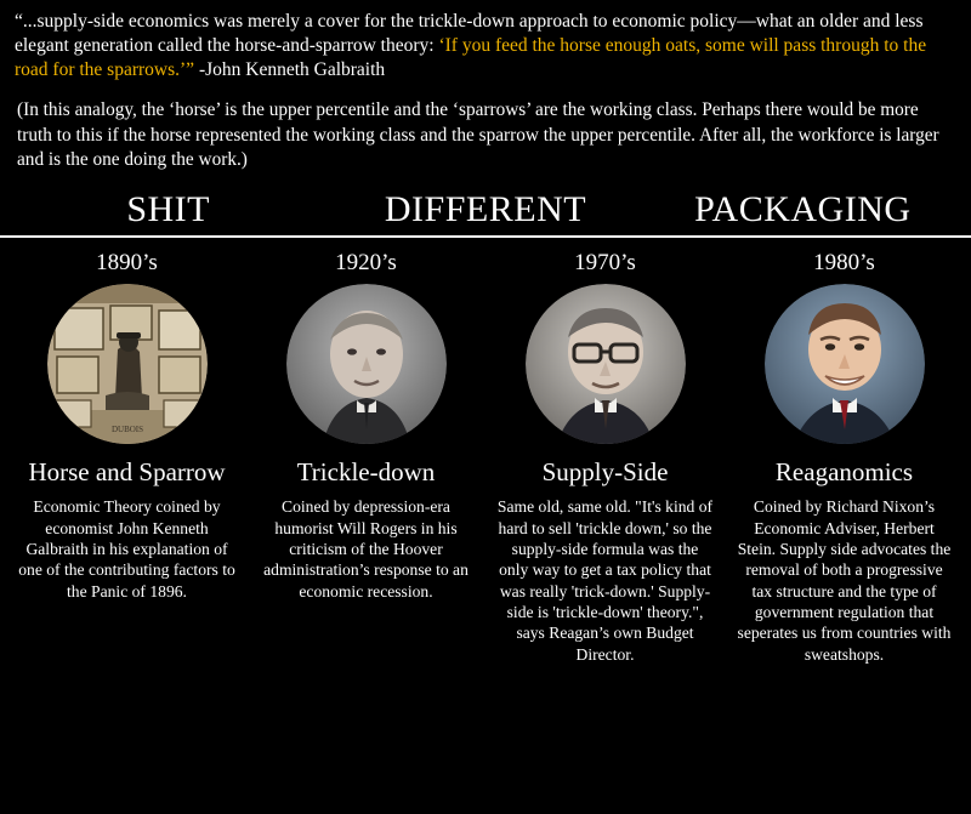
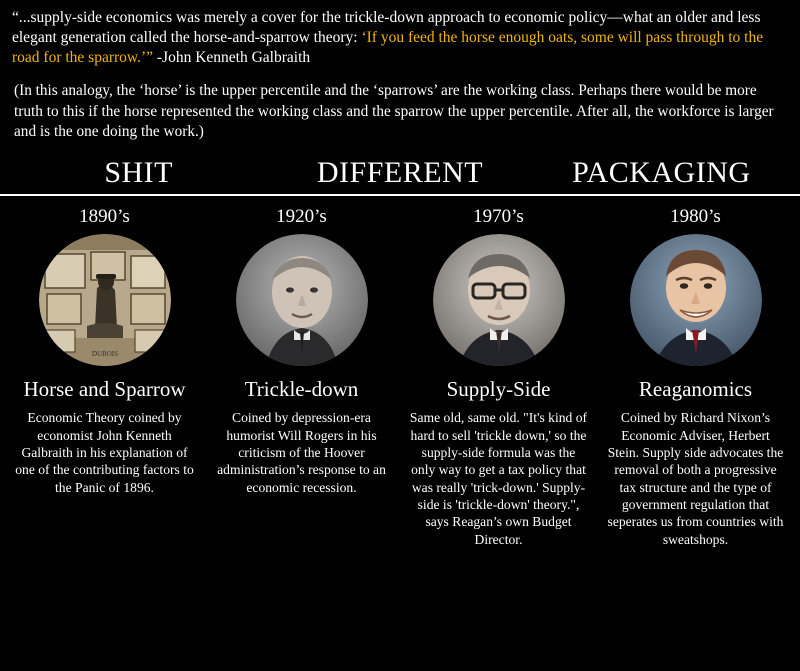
- “...supply-side economics was merely a cover for the trickle-down approach to economic policy—what an older and less elegant generation called the horse-and-sparrow theory: ‘If you feed the horse enough oats, some will pass through to the road for the sparrows.’” -John Kenneth Galbraith
+ “...supply-side economics was merely a cover for the trickle-down approach to economic policy—what an older and less elegant generation called the horse-and-sparrow theory: ‘If you feed the horse enough oats, some will pass through to the road for the sparrow.’” -John Kenneth Galbraith
  (In this analogy, the ‘horse’ is the upper percentile and the ‘sparrows’ are the working class. Perhaps there would be more truth to this if the horse represented the working class and the sparrow the upper percentile. After all, the workforce is larger and is the one doing the work.)
  SHIT
  DIFFERENT
  PACKAGING
  1890’s
  DUBOIS
  Horse and Sparrow
  Economic Theory coined by economist John Kenneth Galbraith in his explanation of one of the contributing factors to the Panic of 1896.
  1920’s
  Trickle-down
  Coined by depression-era humorist Will Rogers in his criticism of the Hoover administration’s response to an economic recession.
  1970’s
  Supply-Side
  Same old, same old. "It's kind of hard to sell 'trickle down,' so the supply-side formula was the only way to get a tax policy that was really 'trick-down.' Supply-side is 'trickle-down' theory.", says Reagan’s own Budget Director.
  1980’s
  Reaganomics
  Coined by Richard Nixon’s Economic Adviser, Herbert Stein. Supply side advocates the removal of both a progressive tax structure and the type of government regulation that seperates us from countries with sweatshops.
